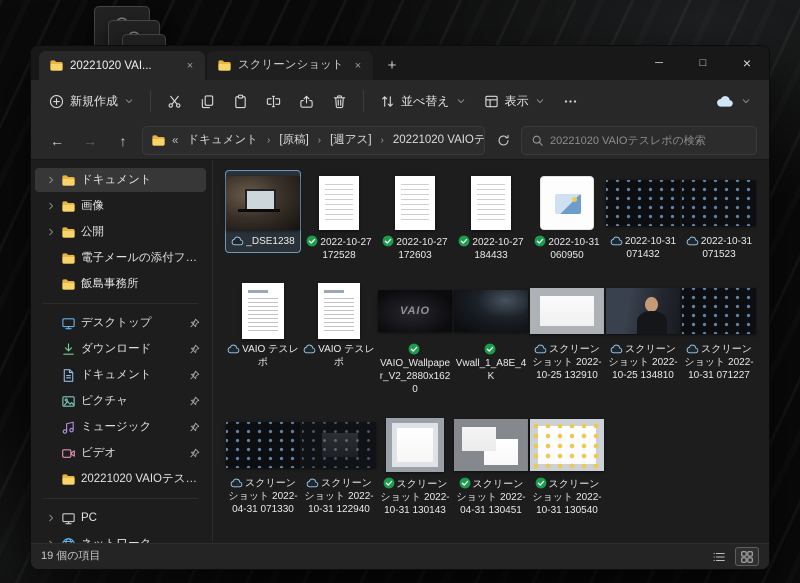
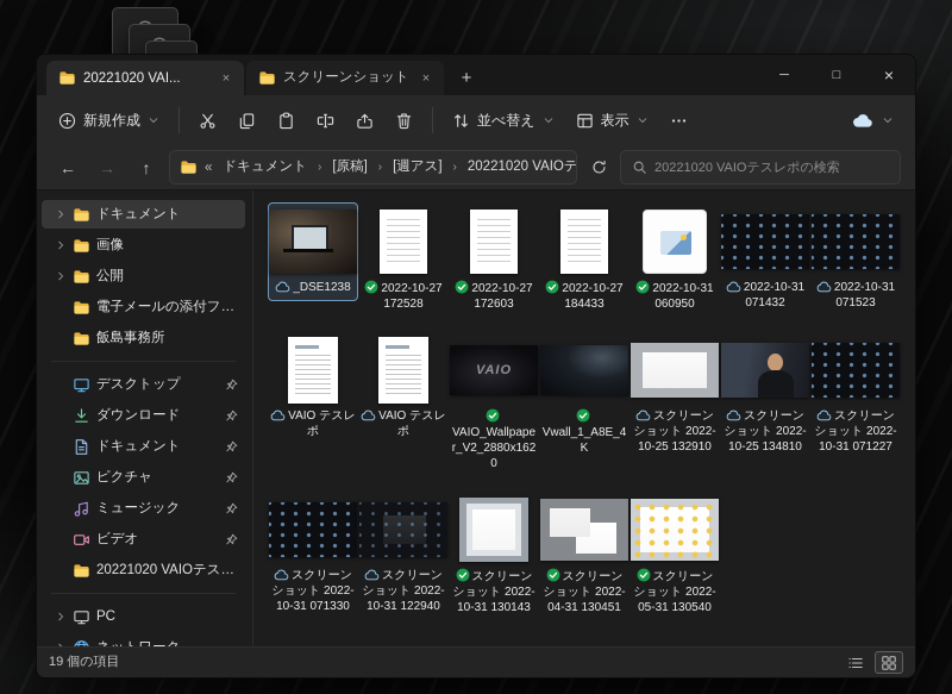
  20221020 VAI...
  ×
  スクリーンショット
  ×
  +
  ─
  □
  ×
  新規作成
  並べ替え
  表示
  ←
  →
  ↑
  «
  ドキュメント
  ›
  [原稿]
  ›
  [週アス]
  ›
  20221020 VAIOテ
  20221020 VAIOテスレポの検索
  ドキュメント
  画像
  公開
  電子メールの添付ファ
  飯島事務所
  デスクトップ
  ダウンロード
  ドキュメント
  ピクチャ
  ミュージック
  ビデオ
  20221020 VAIOテスレ
  PC
  _DSE1238
  2022-10-27 172528
  2022-10-27 172603
  2022-10-27 184433
  2022-10-31 060950
  2022-10-31 071432
  2022-10-31 071523
  VAIO テスレポ
  VAIO テスレポ
  VAIO
  VAIO_Wallpaper_V2_2880x1620
  Vwall_1_A8E_4K
  スクリーンショット 2022-10-25 132910
  スクリーンショット 2022-10-25 134810
  スクリーンショット 2022-10-31 071227
- スクリーンショット 2022-04-31 071330
+ スクリーンショット 2022-10-31 071330
  スクリーンショット 2022-10-31 122940
  スクリーンショット 2022-10-31 130143
  スクリーンショット 2022-04-31 130451
- スクリーンショット 2022-10-31 130540
+ スクリーンショット 2022-05-31 130540
  19 個の項目
